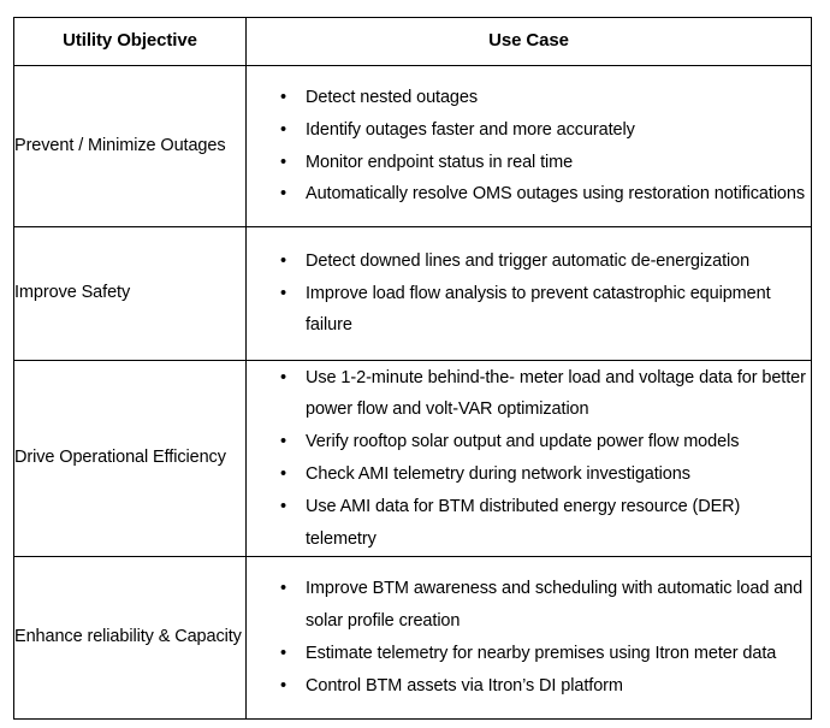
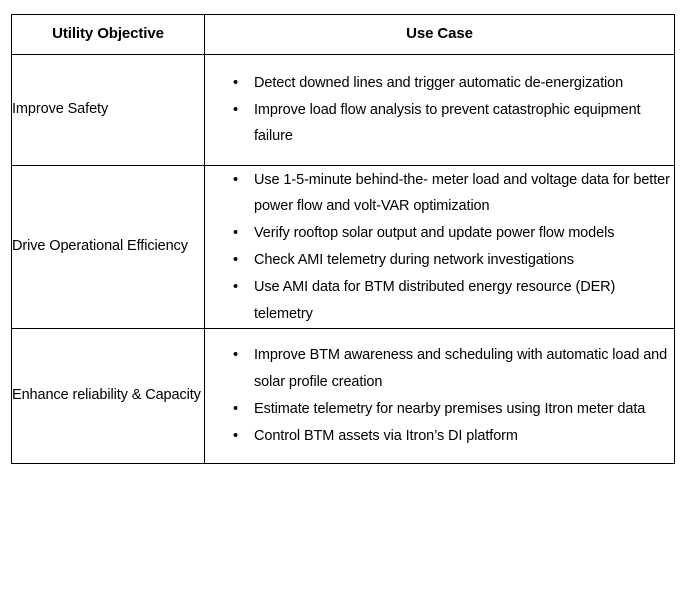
  Utility Objective	Use Case
- Prevent / Minimize Outages	• Detect nested outages• Identify outages faster and more accurately• Monitor endpoint status in real time• Automatically resolve OMS outages using restoration notifications
  Improve Safety	• Detect downed lines and trigger automatic de-energization• Improve load flow analysis to prevent catastrophic equipment failure
- Drive Operational Efficiency	• Use 1-2-minute behind-the- meter load and voltage data for better power flow and volt-VAR optimization• Verify rooftop solar output and update power flow models• Check AMI telemetry during network investigations• Use AMI data for BTM distributed energy resource (DER) telemetry
+ Drive Operational Efficiency	• Use 1-5-minute behind-the- meter load and voltage data for better power flow and volt-VAR optimization• Verify rooftop solar output and update power flow models• Check AMI telemetry during network investigations• Use AMI data for BTM distributed energy resource (DER) telemetry
  Enhance reliability & Capacity	• Improve BTM awareness and scheduling with automatic load and solar profile creation• Estimate telemetry for nearby premises using Itron meter data• Control BTM assets via Itron’s DI platform
